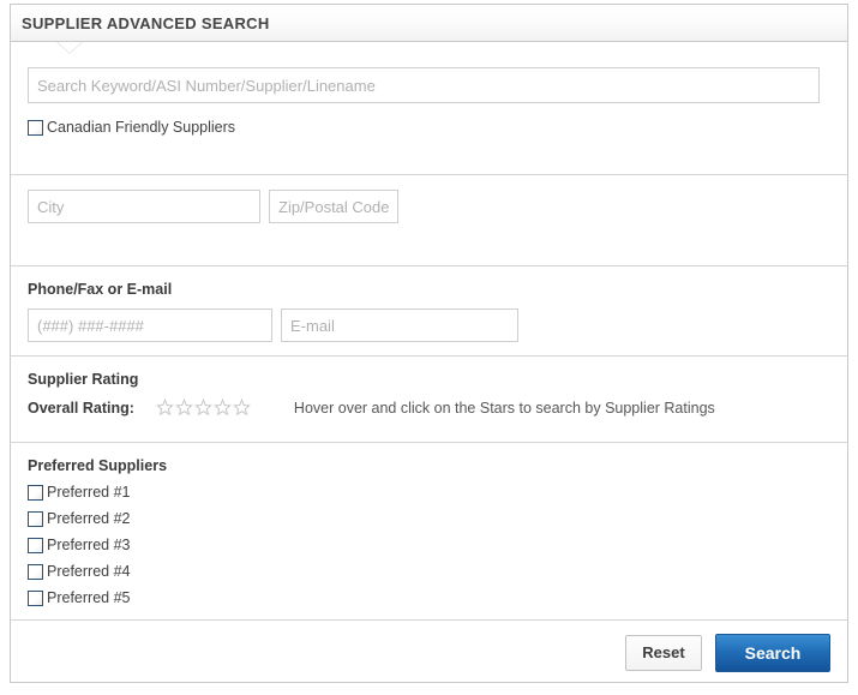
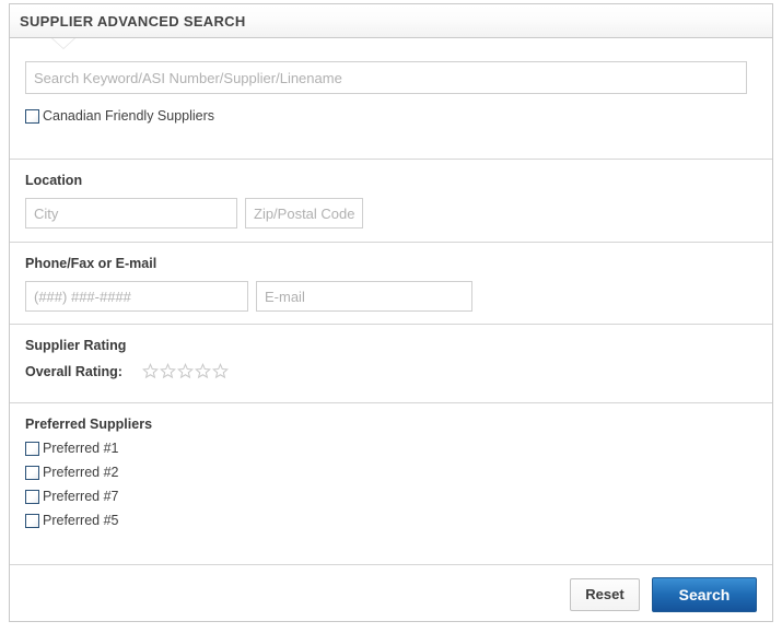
  SUPPLIER ADVANCED SEARCH
  Search Keyword/ASI Number/Supplier/Linename
  Canadian Friendly Suppliers
+ Location
  City
  Zip/Postal Code
  Phone/Fax or E-mail
  (###) ###-####
  E-mail
  Supplier Rating
  Overall Rating:
- Hover over and click on the Stars to search by Supplier Ratings
  Preferred Suppliers
  Preferred #1
  Preferred #2
- Preferred #3
- Preferred #4
+ Preferred #7
  Preferred #5
  Reset
  Search
